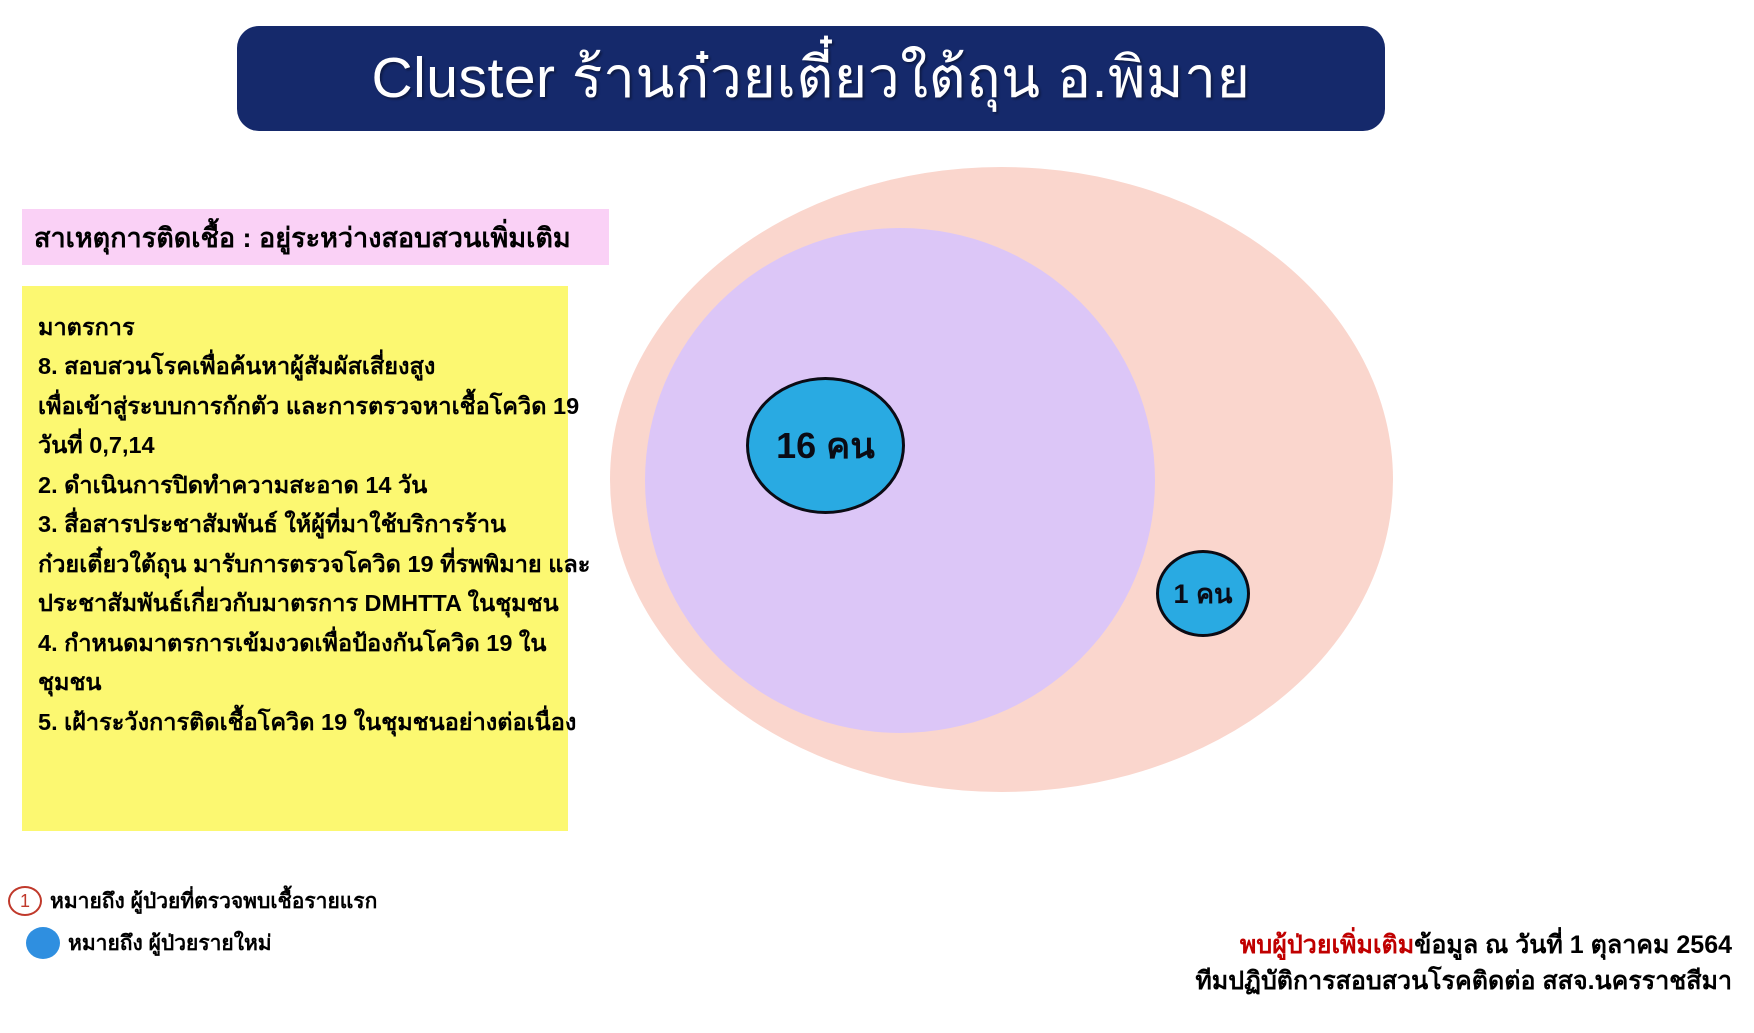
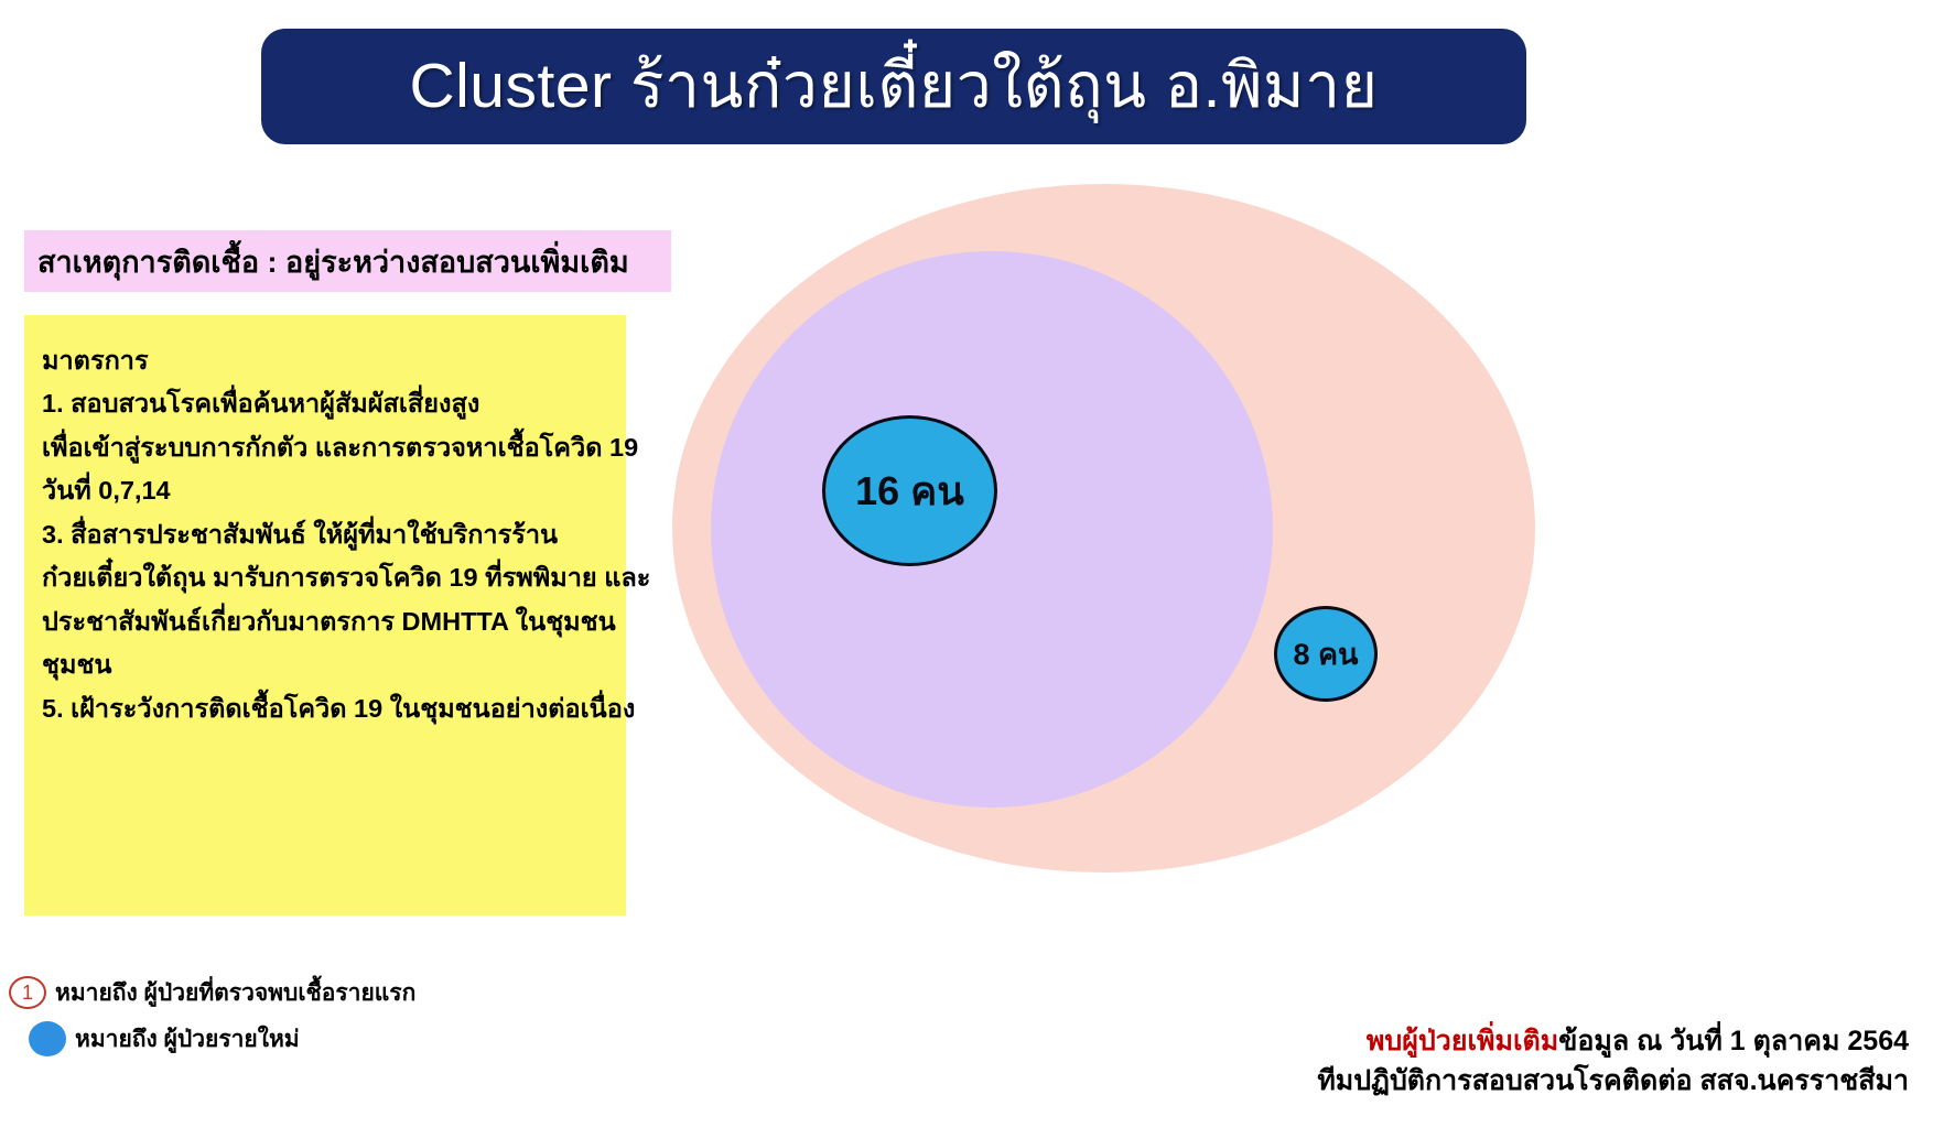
  Cluster ร้านก๋วยเตี๋ยวใต้ถุน อ.พิมาย
  สาเหตุการติดเชื้อ : อยู่ระหว่างสอบสวนเพิ่มเติม
  มาตรการ
- 8. สอบสวนโรคเพื่อค้นหาผู้สัมผัสเสี่ยงสูง
+ 1. สอบสวนโรคเพื่อค้นหาผู้สัมผัสเสี่ยงสูง
  เพื่อเข้าสู่ระบบการกักตัว และการตรวจหาเชื้อโควิด
  วันที่ 0,7,14
- 2. ดำเนินการปิดทำความสะอาด 14 วัน
  3. สื่อสารประชาสัมพันธ์ ให้ผู้ที่มาใช้บริการร้าน
  ก๋วยเตี๋ยวใต้ถุน มารับการตรวจโควิด 19 ที่รพพิมาย
  ประชาสัมพันธ์เกี่ยวกับมาตรการ DMHTTA ในชุมชน
- 4. กำหนดมาตรการเข้มงวดเพื่อป้องกันโควิด 19 ใน
  ชุมชน
  5. เฝ้าระวังการติดเชื้อโควิด 19 ในชุมชนอย่างต่อเนื่
  16 คน
- 1 คน
+ 8 คน
  1
  หมายถึง ผู้ป่วยที่ตรวจพบเชื้อรายแรก
  หมายถึง ผู้ป่วยรายใหม่
  พบผู้ป่วยเพิ่มเติมข้อมูล ณ วันที่ 1 ตุลาคม 2564
  ทีมปฏิบัติการสอบสวนโรคติดต่อ สสจ.นครราชสีมา
